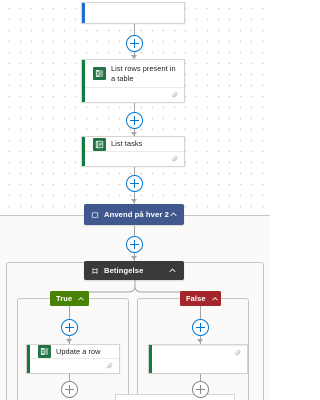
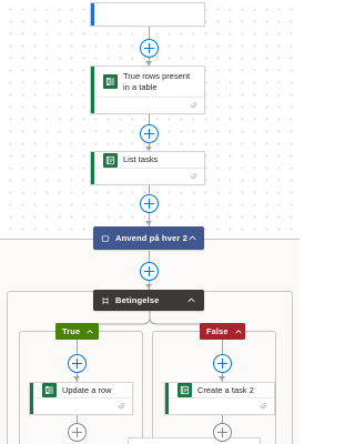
- List rows present in a table
+ True rows present in a table
  List tasks
  Anvend på hver 2
  Betingelse
  True
  False
  Update a row
+ Create a task 2
